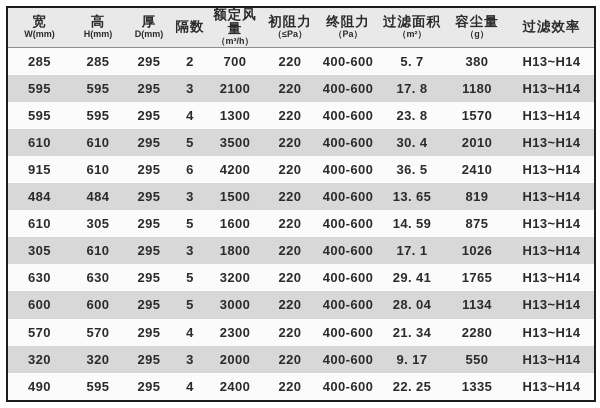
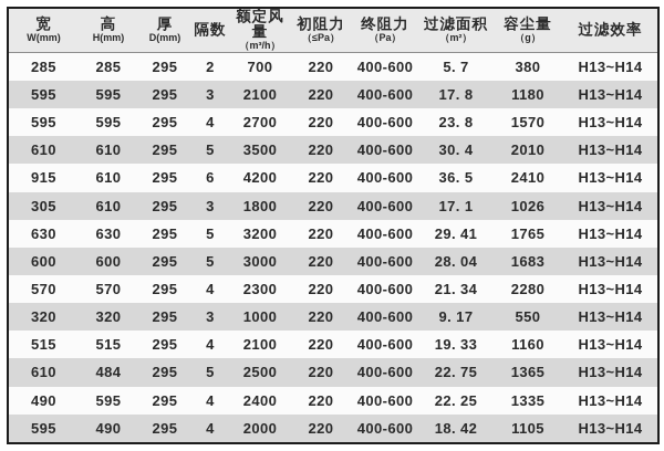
  宽W(mm)	高H(mm)	厚D(mm)	隔数	额定风量（m³/h）	初阻力（≤Pa）	终阻力（Pa）	过滤面积（m²）	容尘量（g）	过滤效率
  285	285	295	2	700	220	400-600	5. 7	380	H13~H14
  595	595	295	3	2100	220	400-600	17. 8	1180	H13~H14
- 595	595	295	4	1300	220	400-600	23. 8	1570	H13~H14
+ 595	595	295	4	2700	220	400-600	23. 8	1570	H13~H14
  610	610	295	5	3500	220	400-600	30. 4	2010	H13~H14
  915	610	295	6	4200	220	400-600	36. 5	2410	H13~H14
- 484	484	295	3	1500	220	400-600	13. 65	819	H13~H14
- 610	305	295	5	1600	220	400-600	14. 59	875	H13~H14
  305	610	295	3	1800	220	400-600	17. 1	1026	H13~H14
  630	630	295	5	3200	220	400-600	29. 41	1765	H13~H14
- 600	600	295	5	3000	220	400-600	28. 04	1134	H13~H14
+ 600	600	295	5	3000	220	400-600	28. 04	1683	H13~H14
  570	570	295	4	2300	220	400-600	21. 34	2280	H13~H14
- 320	320	295	3	2000	220	400-600	9. 17	550	H13~H14
+ 320	320	295	3	1000	220	400-600	9. 17	550	H13~H14
+ 515	515	295	4	2100	220	400-600	19. 33	1160	H13~H14
+ 610	484	295	5	2500	220	400-600	22. 75	1365	H13~H14
  490	595	295	4	2400	220	400-600	22. 25	1335	H13~H14
+ 595	490	295	4	2000	220	400-600	18. 42	1105	H13~H14
